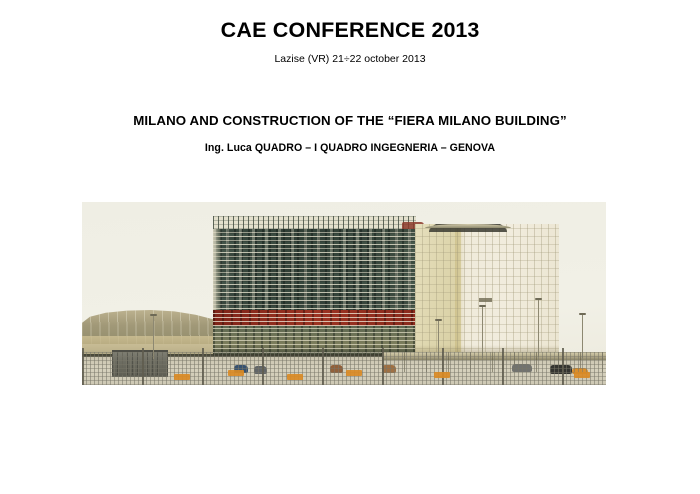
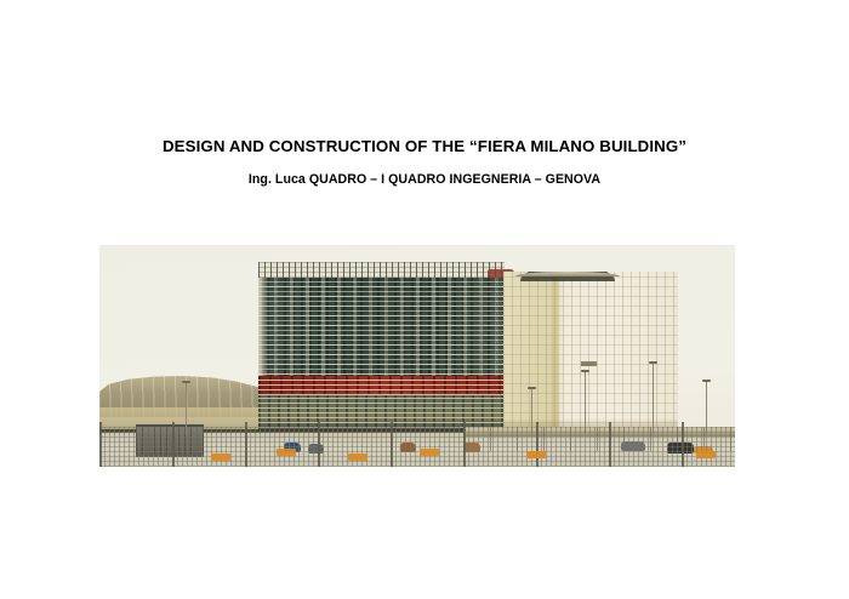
- CAE CONFERENCE 2013
- Lazise (VR) 21÷22 october 2013
- MILANO AND CONSTRUCTION OF THE “FIERA MILANO BUILDING”
+ DESIGN AND CONSTRUCTION OF THE “FIERA MILANO BUILDING”
  Ing. Luca QUADRO – I QUADRO INGEGNERIA – GENOVA
